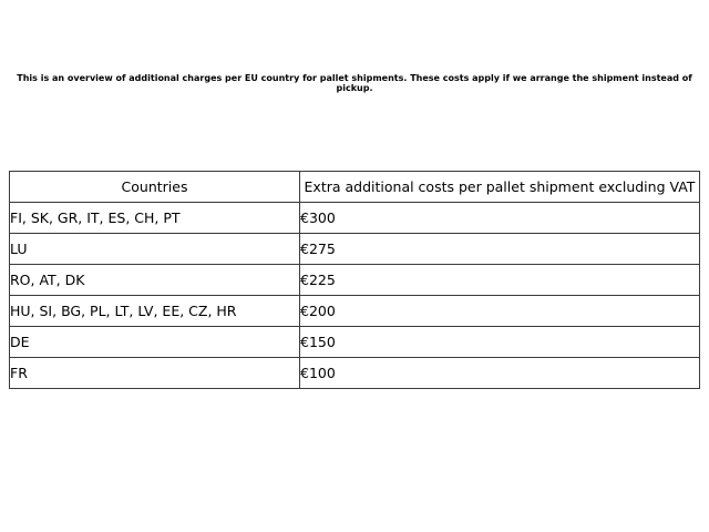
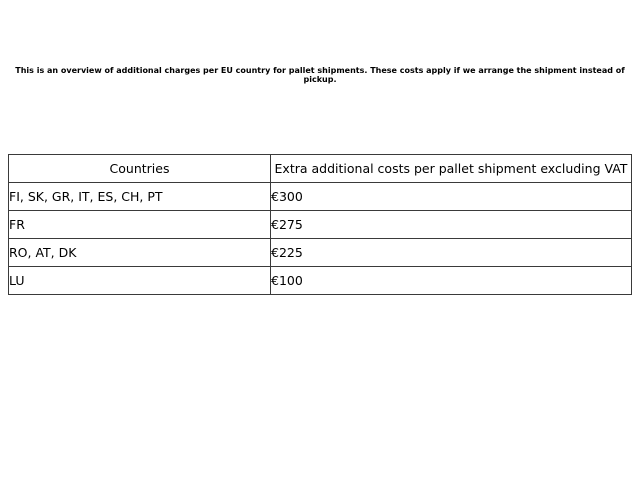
  This is an overview of additional charges per EU country for pallet shipments. These costs apply if we arrange the shipment instead of pickup.
  Countries	Extra additional costs per pallet shipment excluding VAT
  FI, SK, GR, IT, ES, CH, PT	€300
- LU	€275
+ FR	€275
  RO, AT, DK	€225
- HU, SI, BG, PL, LT, LV, EE, CZ, HR	€200
- DE	€150
- FR	€100
+ LU	€100
